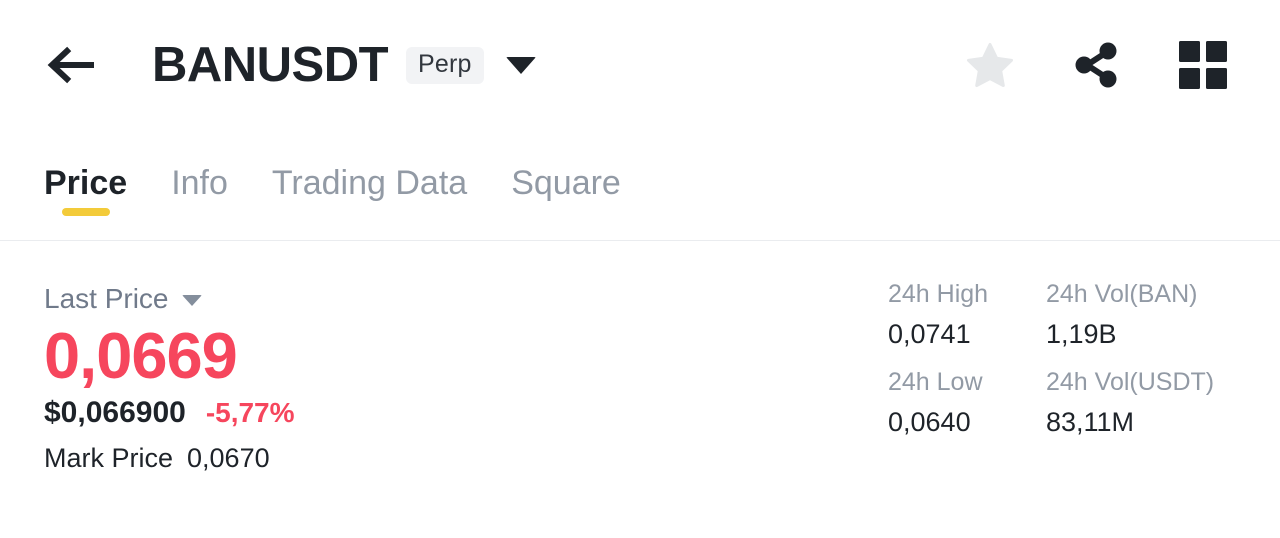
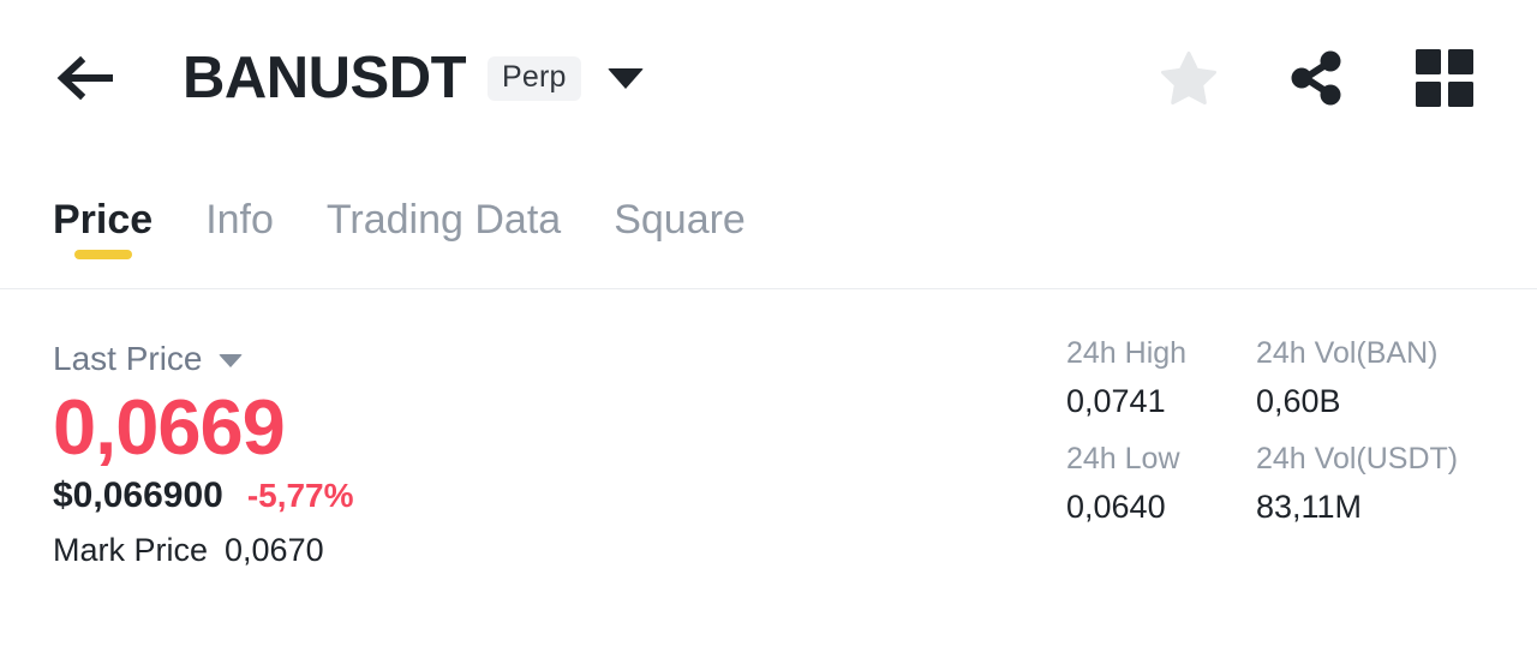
  BANUSDT
  Perp
  Price
  Info
  Trading Data
  Square
  Last Price
  0,0669
  $0,066900
  -5,77%
  Mark Price
  0,0670
  24h High
  0,0741
  24h Vol(BAN)
- 1,19B
+ 0,60B
  24h Low
  0,0640
  24h Vol(USDT)
  83,11M
